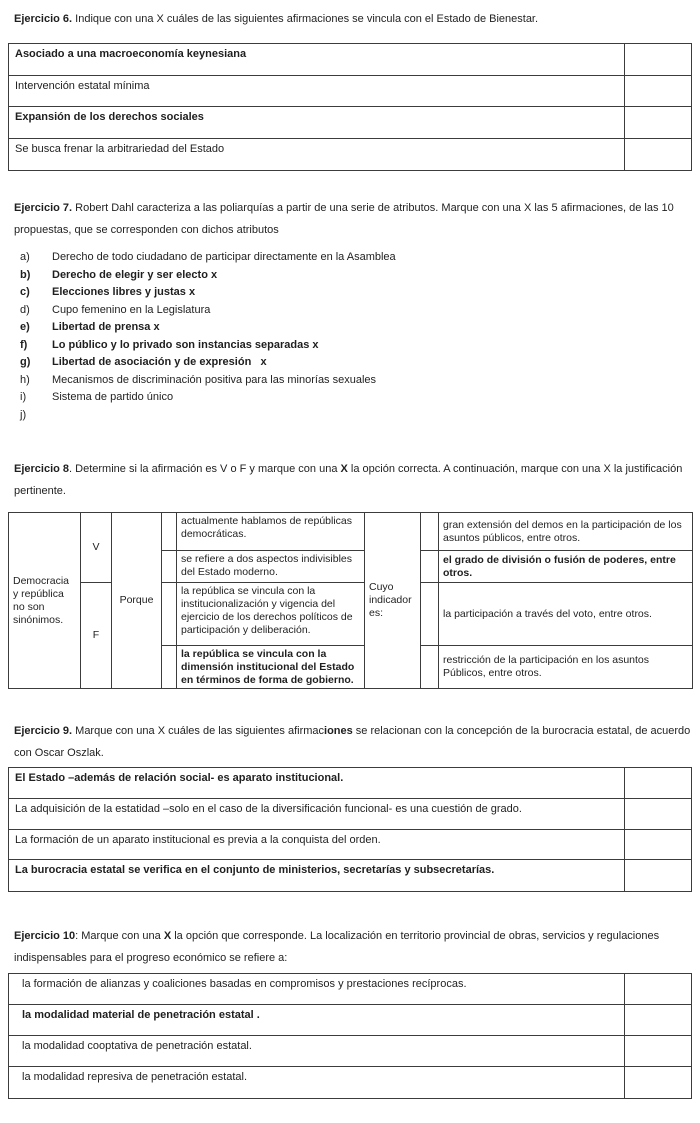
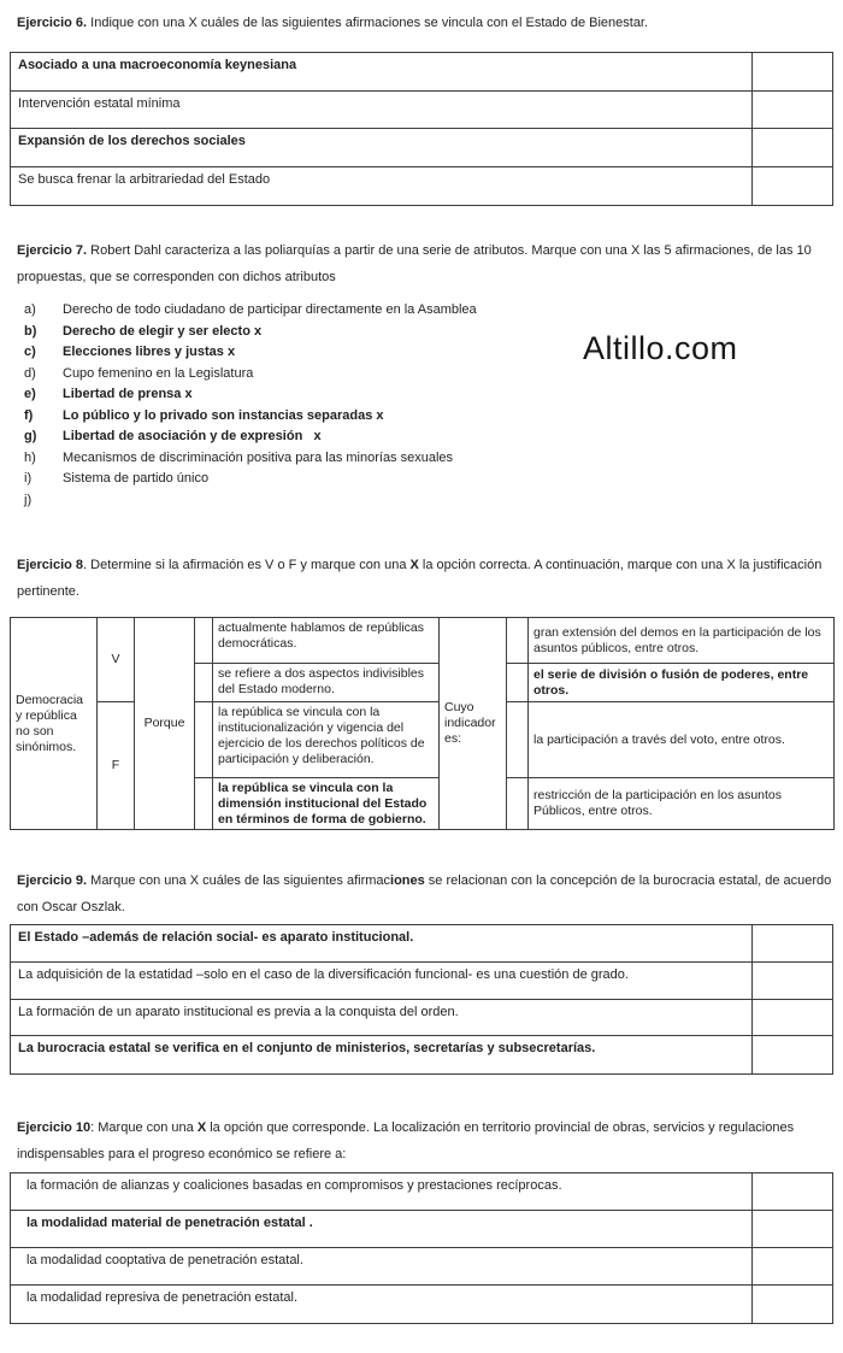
  Ejercicio 6. Indique con una X cuáles de las siguientes afirmaciones se vincula con el Estado de Bienestar.
  Asociado a una macroeconomía keynesiana
  Intervención estatal mínima
  Expansión de los derechos sociales
  Se busca frenar la arbitrariedad del Estado
  Ejercicio 7. Robert Dahl caracteriza a las poliarquías a partir de una serie de atributos. Marque con una X las 5 afirmaciones, de las 10 propuestas, que se corresponden con dichos atributos
  a)
  Derecho de todo ciudadano de participar directamente en la Asamblea
  b)
  Derecho de elegir y ser electo x
  c)
  Elecciones libres y justas x
  d)
  Cupo femenino en la Legislatura
  e)
  Libertad de prensa x
  f)
  Lo público y lo privado son instancias separadas x
  g)
  Libertad de asociación y de expresión x
  h)
  Mecanismos de discriminación positiva para las minorías sexuales
  i)
  Sistema de partido único
  j)
+ Altillo.com
  Ejercicio 8. Determine si la afirmación es V o F y marque con una X la opción correcta. A continuación, marque con una X la justificación pertinente.
  Democracia y república no son sinónimos.
  V
  F
  Porque
  actualmente hablamos de repúblicas democráticas.
  se refiere a dos aspectos indivisibles del Estado moderno.
  la república se vincula con la institucionalización y vigencia del ejercicio de los derechos políticos de participación y deliberación.
  la república se vincula con la dimensión institucional del Estado en términos de forma de gobierno.
  Cuyo indicador es:
  gran extensión del demos en la participación de los asuntos públicos, entre otros.
- el grado de división o fusión de poderes, entre otros.
+ el serie de división o fusión de poderes, entre otros.
  la participación a través del voto, entre otros.
  restricción de la participación en los asuntos Públicos, entre otros.
  Ejercicio 9. Marque con una X cuáles de las siguientes afirmaciones se relacionan con la concepción de la burocracia estatal, de acuerdo con Oscar Oszlak.
  El Estado –además de relación social- es aparato institucional.
  La adquisición de la estatidad –solo en el caso de la diversificación funcional- es una cuestión de grado.
  La formación de un aparato institucional es previa a la conquista del orden.
  La burocracia estatal se verifica en el conjunto de ministerios, secretarías y subsecretarías.
  Ejercicio 10: Marque con una X la opción que corresponde. La localización en territorio provincial de obras, servicios y regulaciones indispensables para el progreso económico se refiere a:
  la formación de alianzas y coaliciones basadas en compromisos y prestaciones recíprocas.
  la modalidad material de penetración estatal .
  la modalidad cooptativa de penetración estatal.
  la modalidad represiva de penetración estatal.
